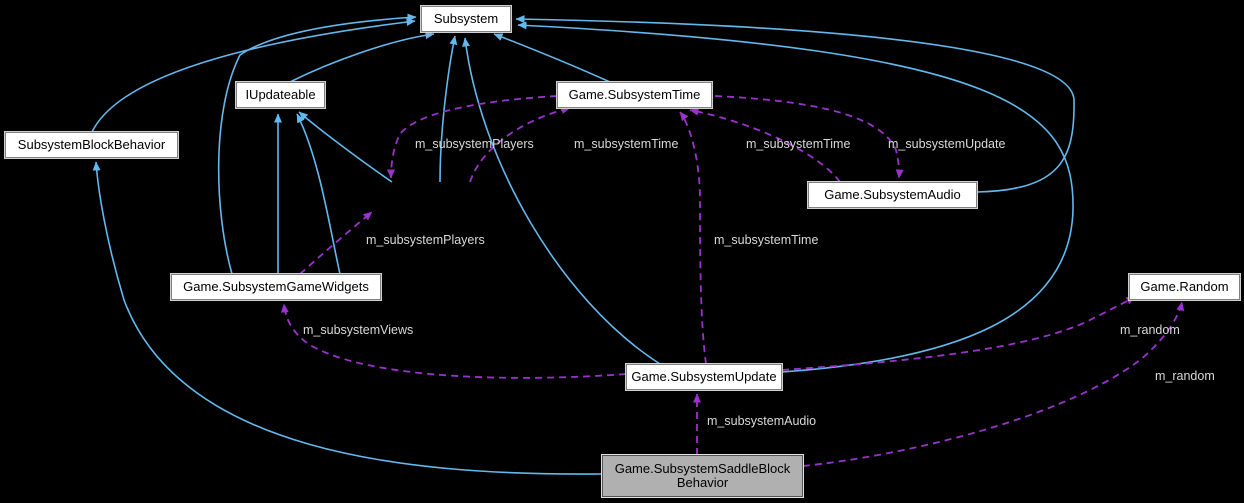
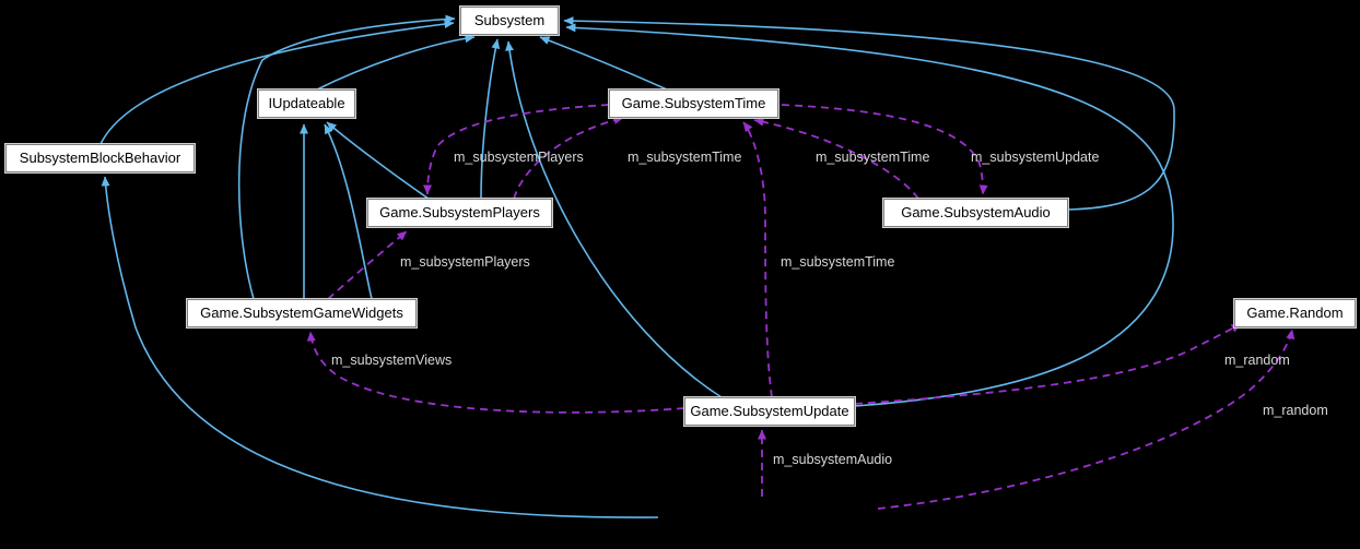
  Subsystem
  IUpdateable
  Game.SubsystemTime
  SubsystemBlockBehavior
+ Game.SubsystemPlayers
  Game.SubsystemAudio
  Game.SubsystemGameWidgets
  Game.Random
  Game.SubsystemUpdate
- Game.SubsystemSaddleBlock
- Behavior
  m_subsystemPlayers
  m_subsystemTime
  m_subsystemTime
  m_subsystemUpdate
  m_subsystemPlayers
  m_subsystemTime
  m_random
  m_subsystemViews
  m_random
  m_subsystemAudio
